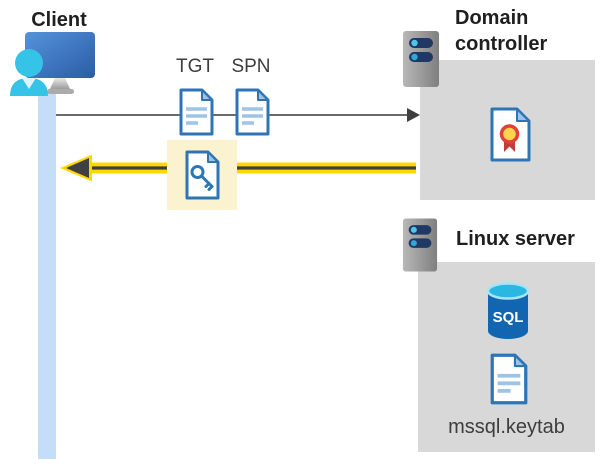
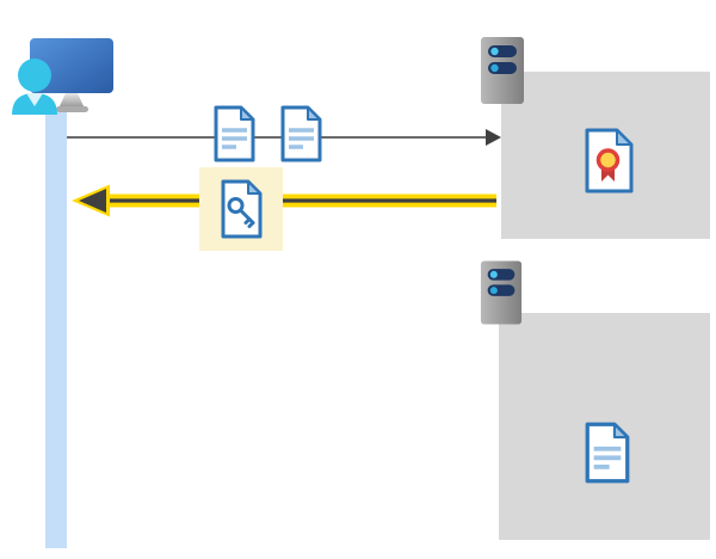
- Client
- TGT
- SPN
- Domain controller
- Linux server
- SQL
- mssql.keytab
